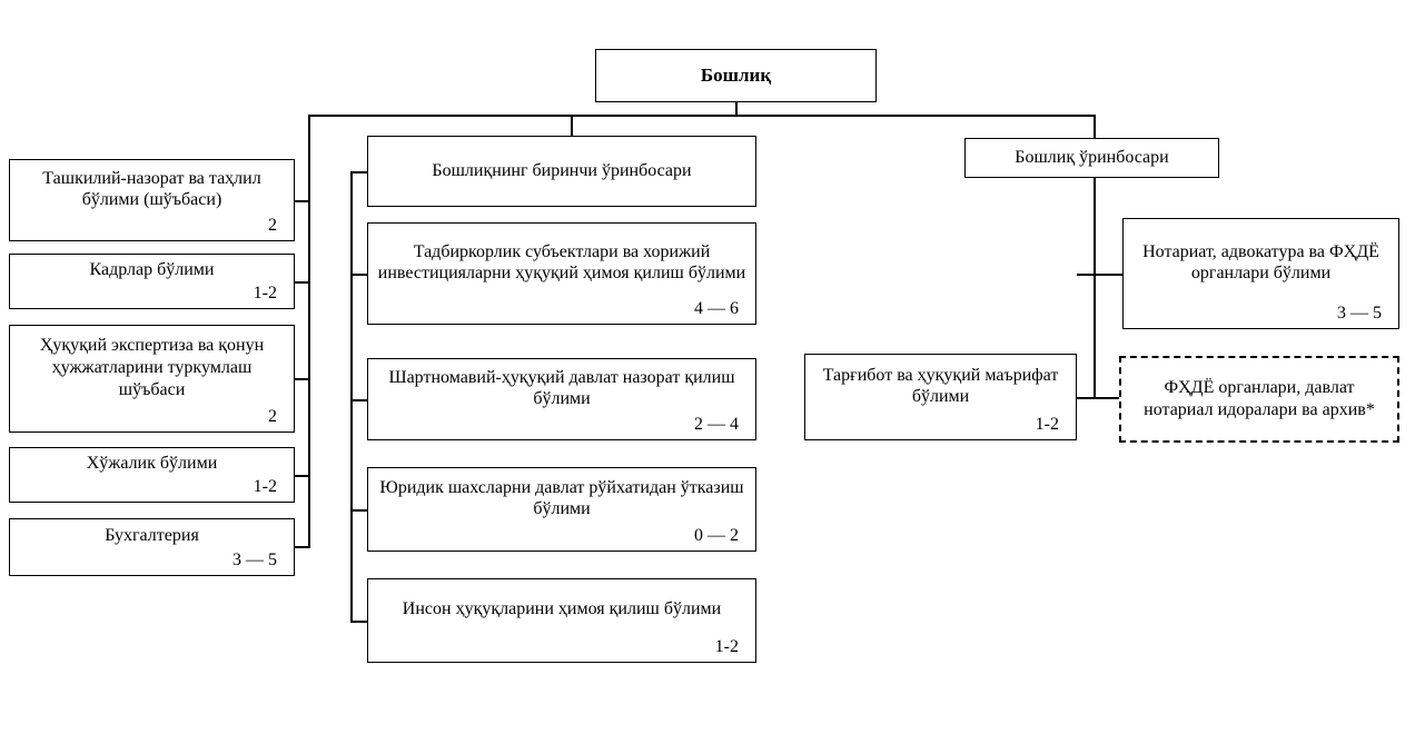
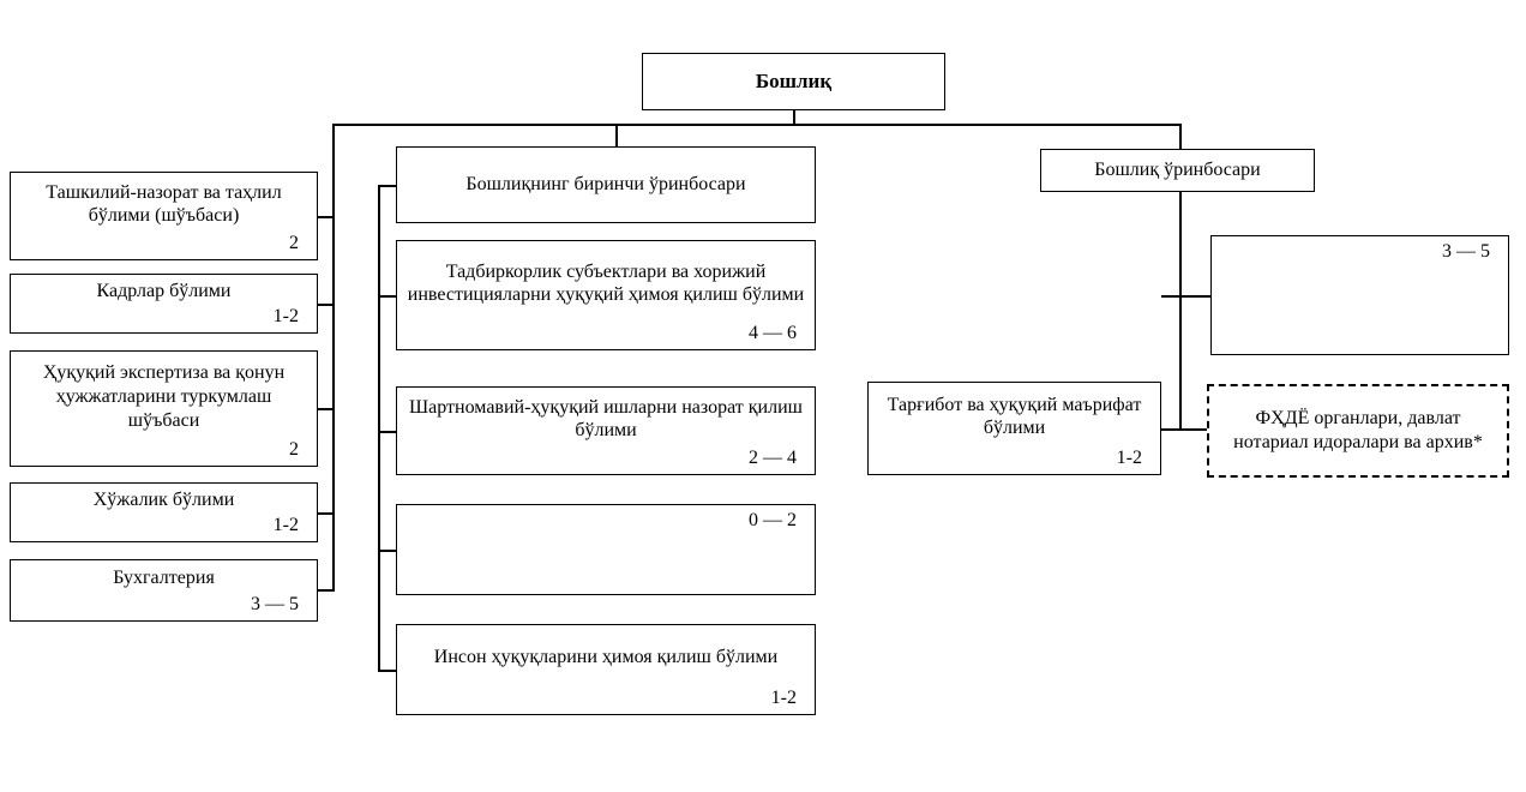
  Бошлиқ
  Ташкилий-назорат ва таҳлил бўлими (шўъбаси)
  2
  Кадрлар бўлими
  1-2
  Ҳуқуқий экспертиза ва қонун ҳужжатларини туркумлаш шўъбаси
  2
  Хўжалик бўлими
  1-2
  Бухгалтерия
  3 — 5
  Бошлиқнинг биринчи ўринбосари
  Тадбиркорлик субъектлари ва хорижий инвестицияларни ҳуқуқий ҳимоя қилиш бўлими
  4 — 6
- Шартномавий-ҳуқуқий давлат назорат қилиш бўлими
+ Шартномавий-ҳуқуқий ишларни назорат қилиш бўлими
  2 — 4
- Юридик шахсларни давлат рўйхатидан ўтказиш бўлими
  0 — 2
  Инсон ҳуқуқларини ҳимоя қилиш бўлими
  1-2
  Бошлиқ ўринбосари
  Тарғибот ва ҳуқуқий маърифат бўлими
  1-2
- Нотариат, адвокатура ва ФҲДЁ органлари бўлими
  3 — 5
  ФҲДЁ органлари, давлат нотариал идоралари ва архив*
